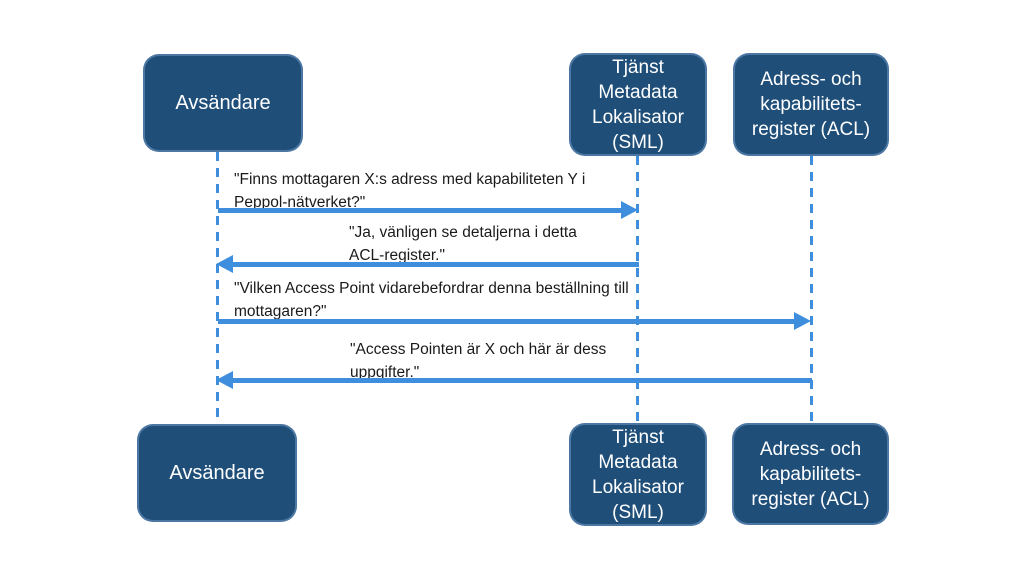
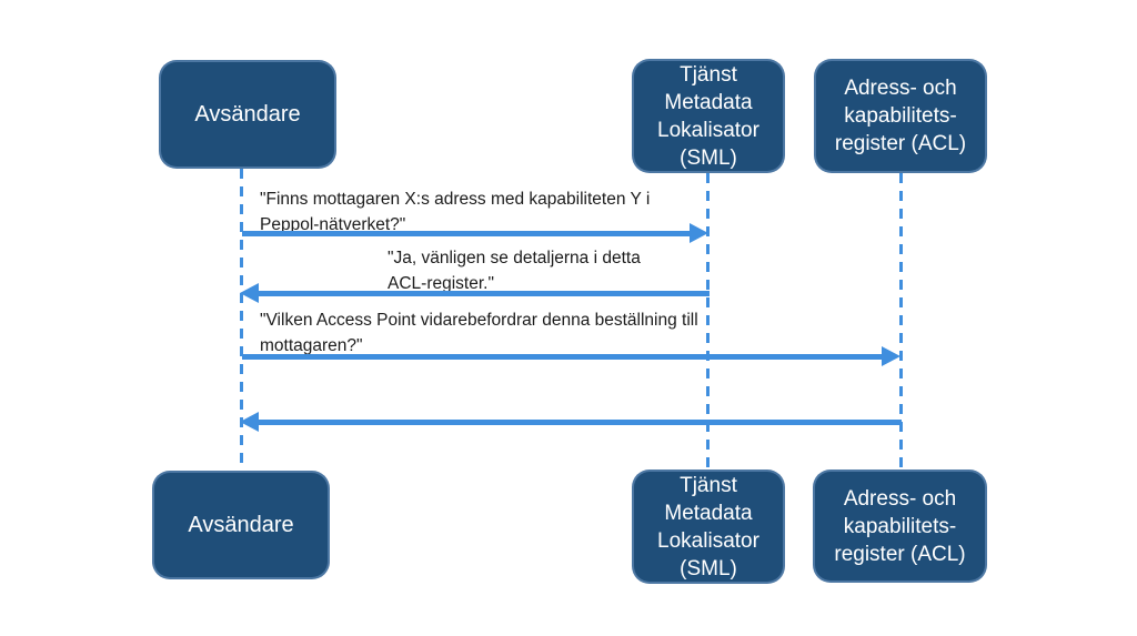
  Avsändare
  Tjänst
  Metadata
  Lokalisator
  (SML)
  Adress- och
  kapabilitets-
  register (ACL)
  Avsändare
  Tjänst
  Metadata
  Lokalisator
  (SML)
  Adress- och
  kapabilitets-
  register (ACL)
  "Finns mottagaren X:s adress med kapabiliteten Y i
  Peppol-nätverket?"
  "Ja, vänligen se detaljerna i detta
  ACL-register."
  "Vilken Access Point vidarebefordrar denna beställning till
  mottagaren?"
- "Access Pointen är X och här är dess
- uppgifter."
